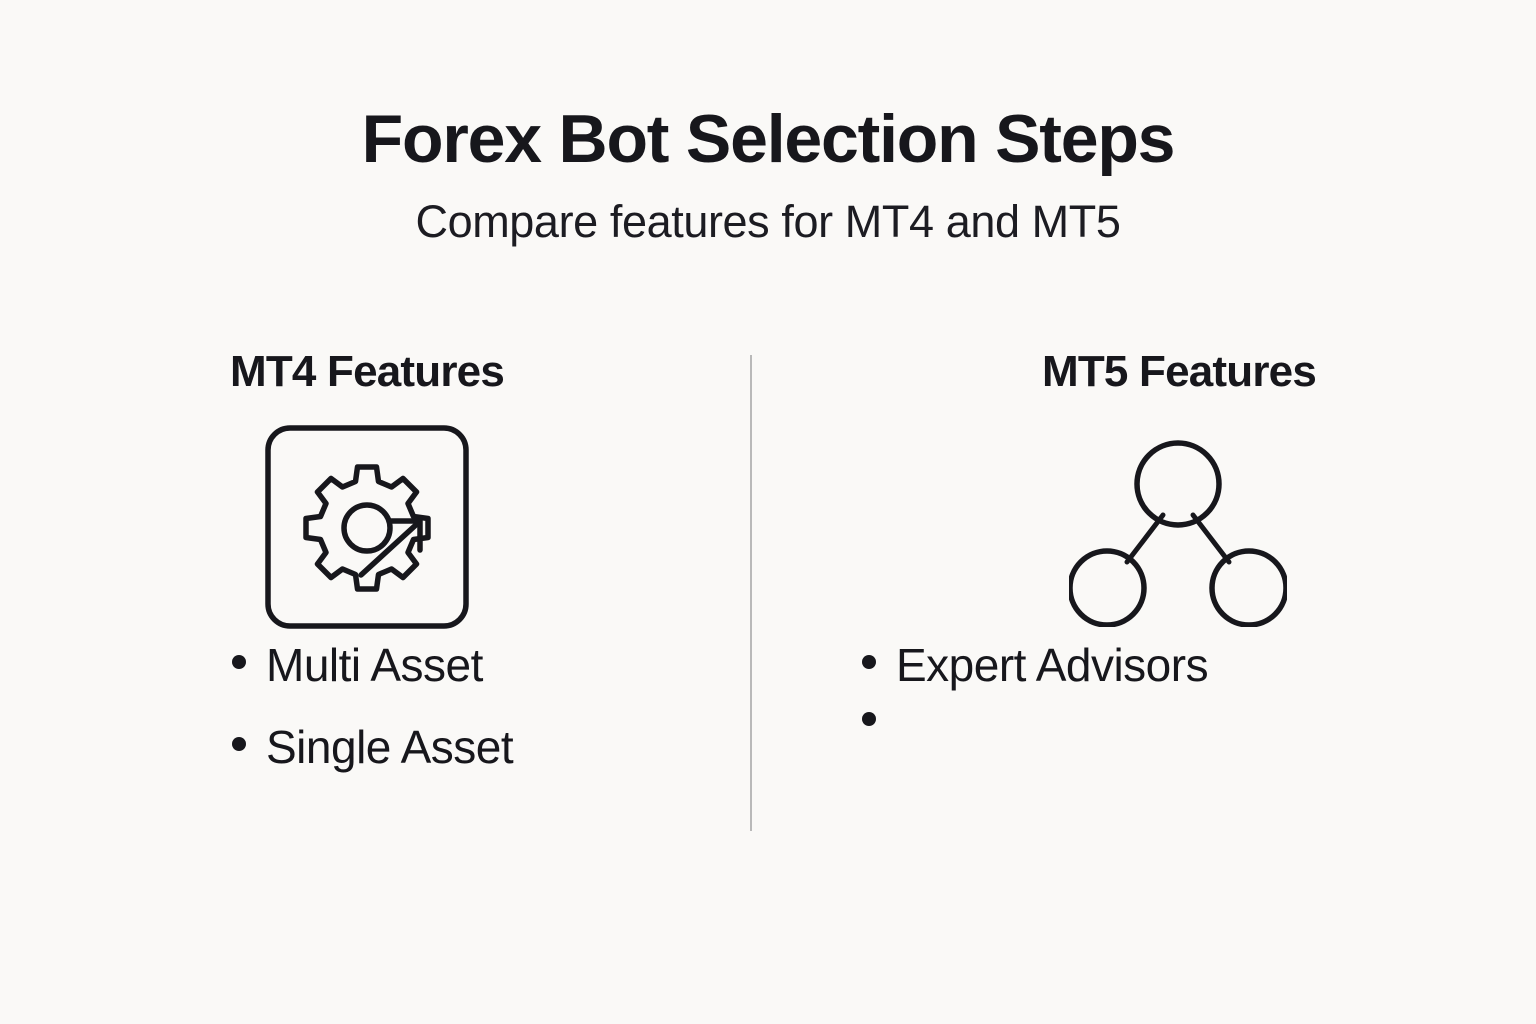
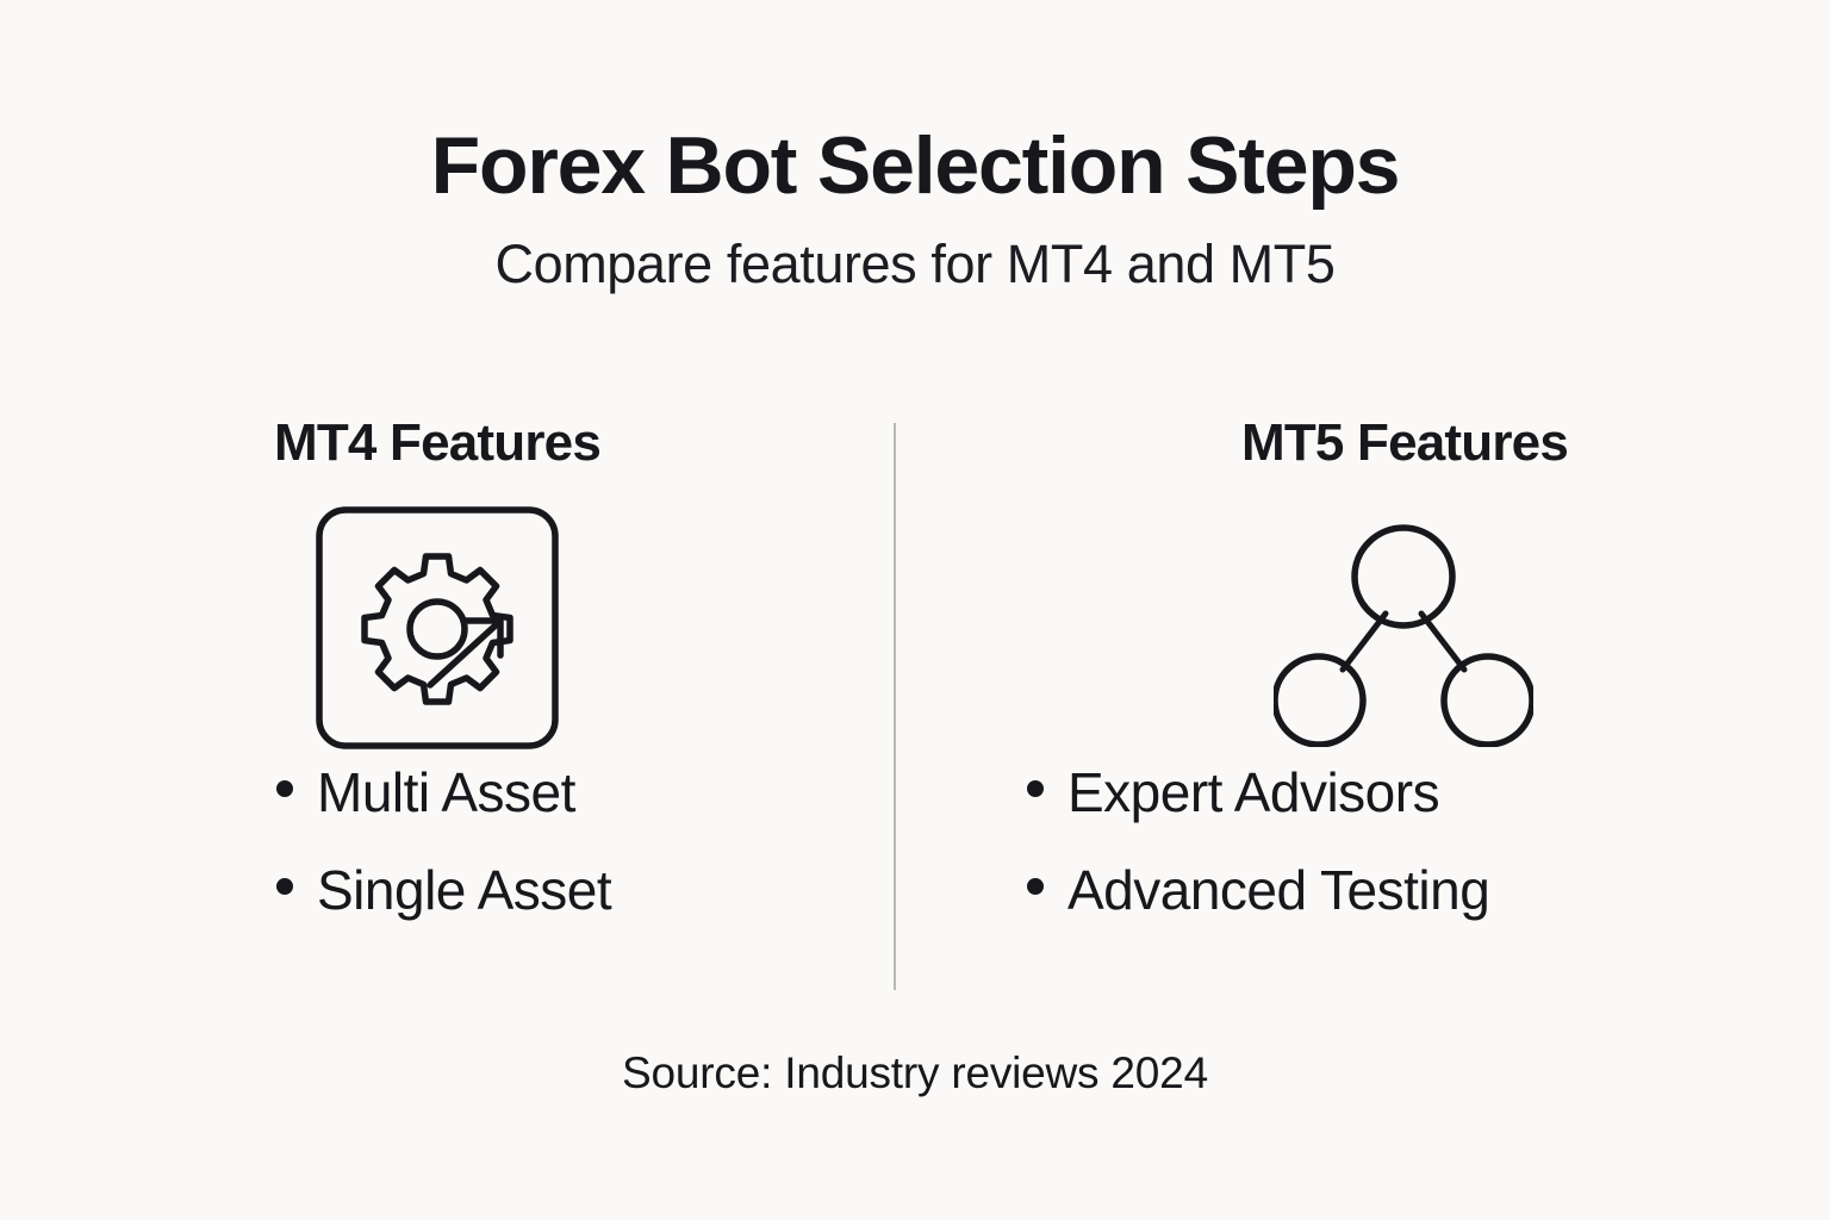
  Forex Bot Selection Steps
  Compare features for MT4 and MT5
  MT4 Features
  Multi Asset
  Single Asset
  MT5 Features
  Expert Advisors
+ Advanced Testing
+ Source: Industry reviews 2024
